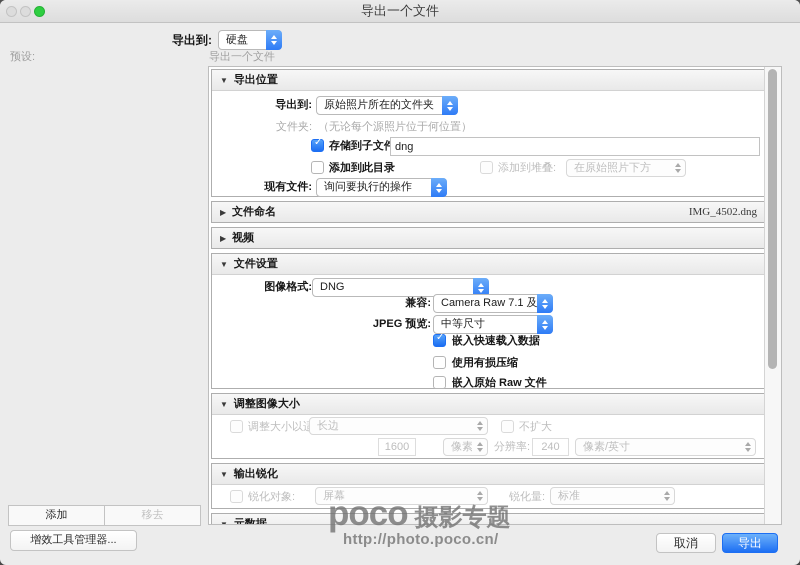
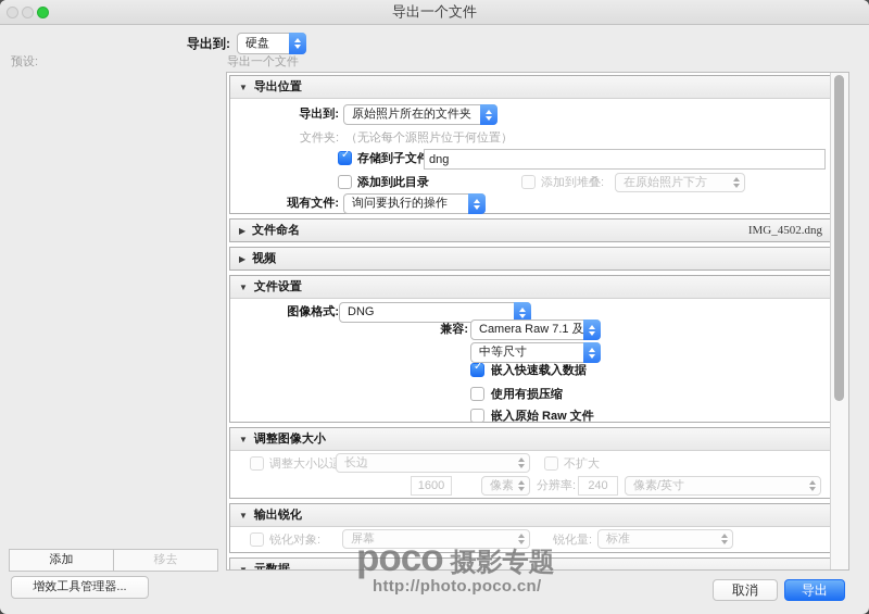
  导出一个文件
  导出到:
  硬盘
  预设:
  添加
  移去
  增效工具管理器...
  导出一个文件
  ▼
  导出位置
  导出到:
  原始照片所在的文件夹
  文件夹:
  （无论每个源照片位于何位置）
  dng
  添加到此目录
  添加到堆叠:
  在原始照片下方
  现有文件:
  询问要执行的操作
  ▶
  文件命名
  IMG_4502.dng
  ▶
  视频
  ▼
  文件设置
  图像格式:
  DNG
  兼容:
  Camera Raw 7.1 及
- JPEG 预览:
  中等尺寸
  嵌入快速载入数据
  使用有损压缩
  嵌入原始 Raw 文件
  ▼
  调整图像大小
  长边
  不扩大
  1600
  像素
  分辨率:
  240
  像素/英寸
  ▼
  输出锐化
  锐化对象:
  屏幕
  锐化量:
  标准
  元数据
  取消
  导出
  poco
  摄影专题
  http://photo.poco.cn/
